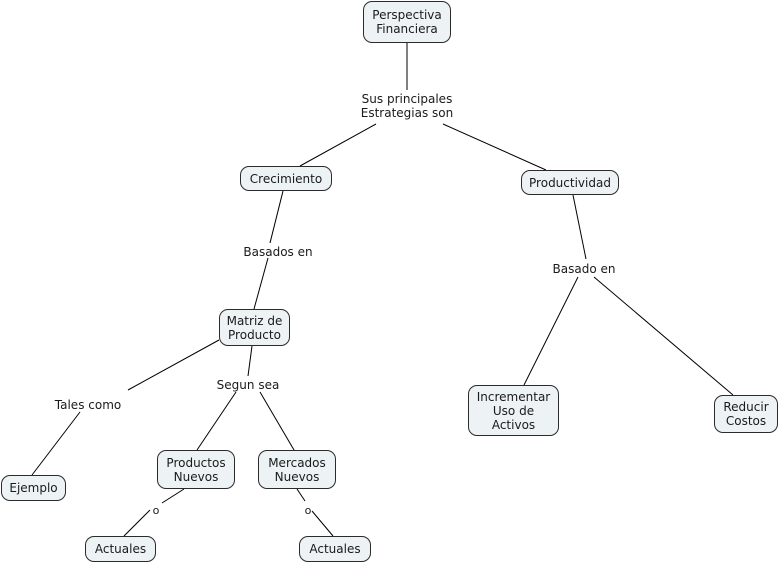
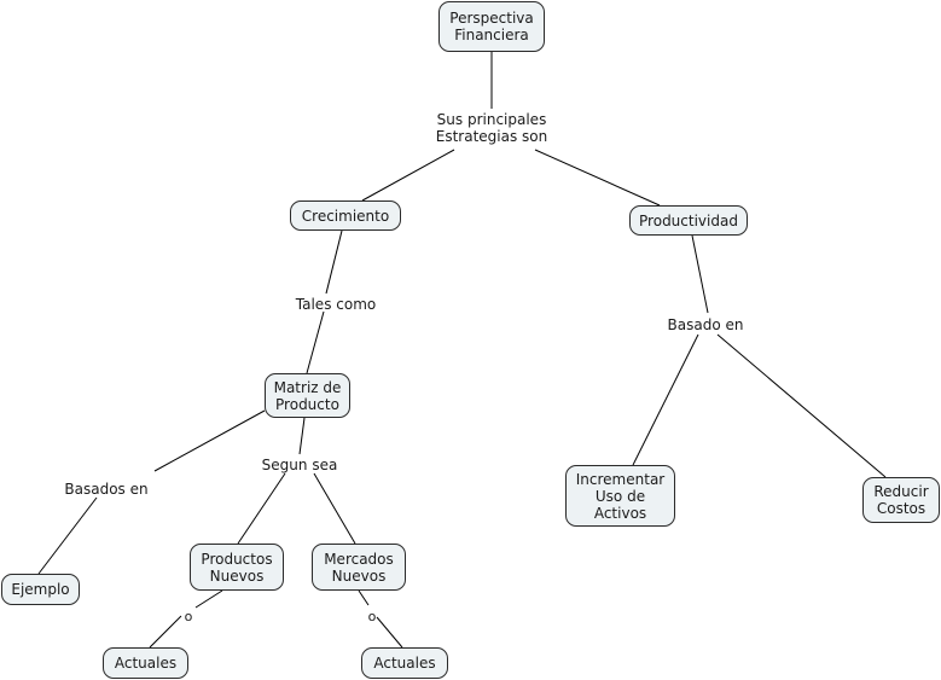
  Sus principales
  Estrategias son
- Basados en
+ Tales como
  Basado en
- Tales como
+ Basados en
  Segun sea
  o
  o
  Perspectiva
  Financiera
  Crecimiento
  Productividad
  Matriz de
  Producto
  Ejemplo
  Productos
  Nuevos
  Mercados
  Nuevos
  Actuales
  Actuales
  Incrementar
  Uso de
  Activos
  Reducir
  Costos
